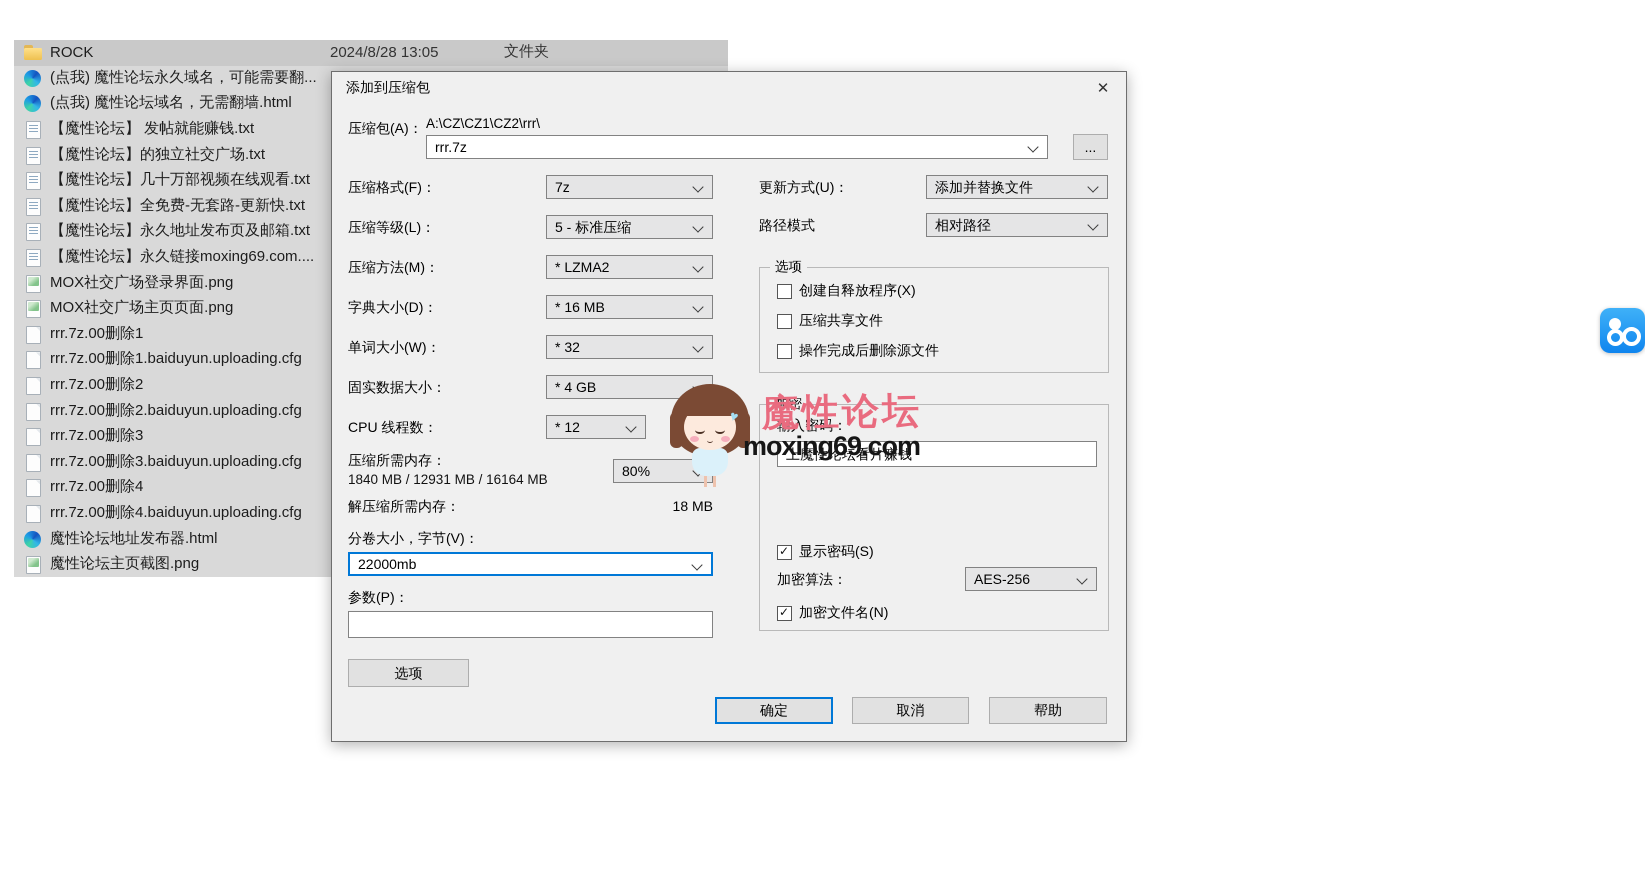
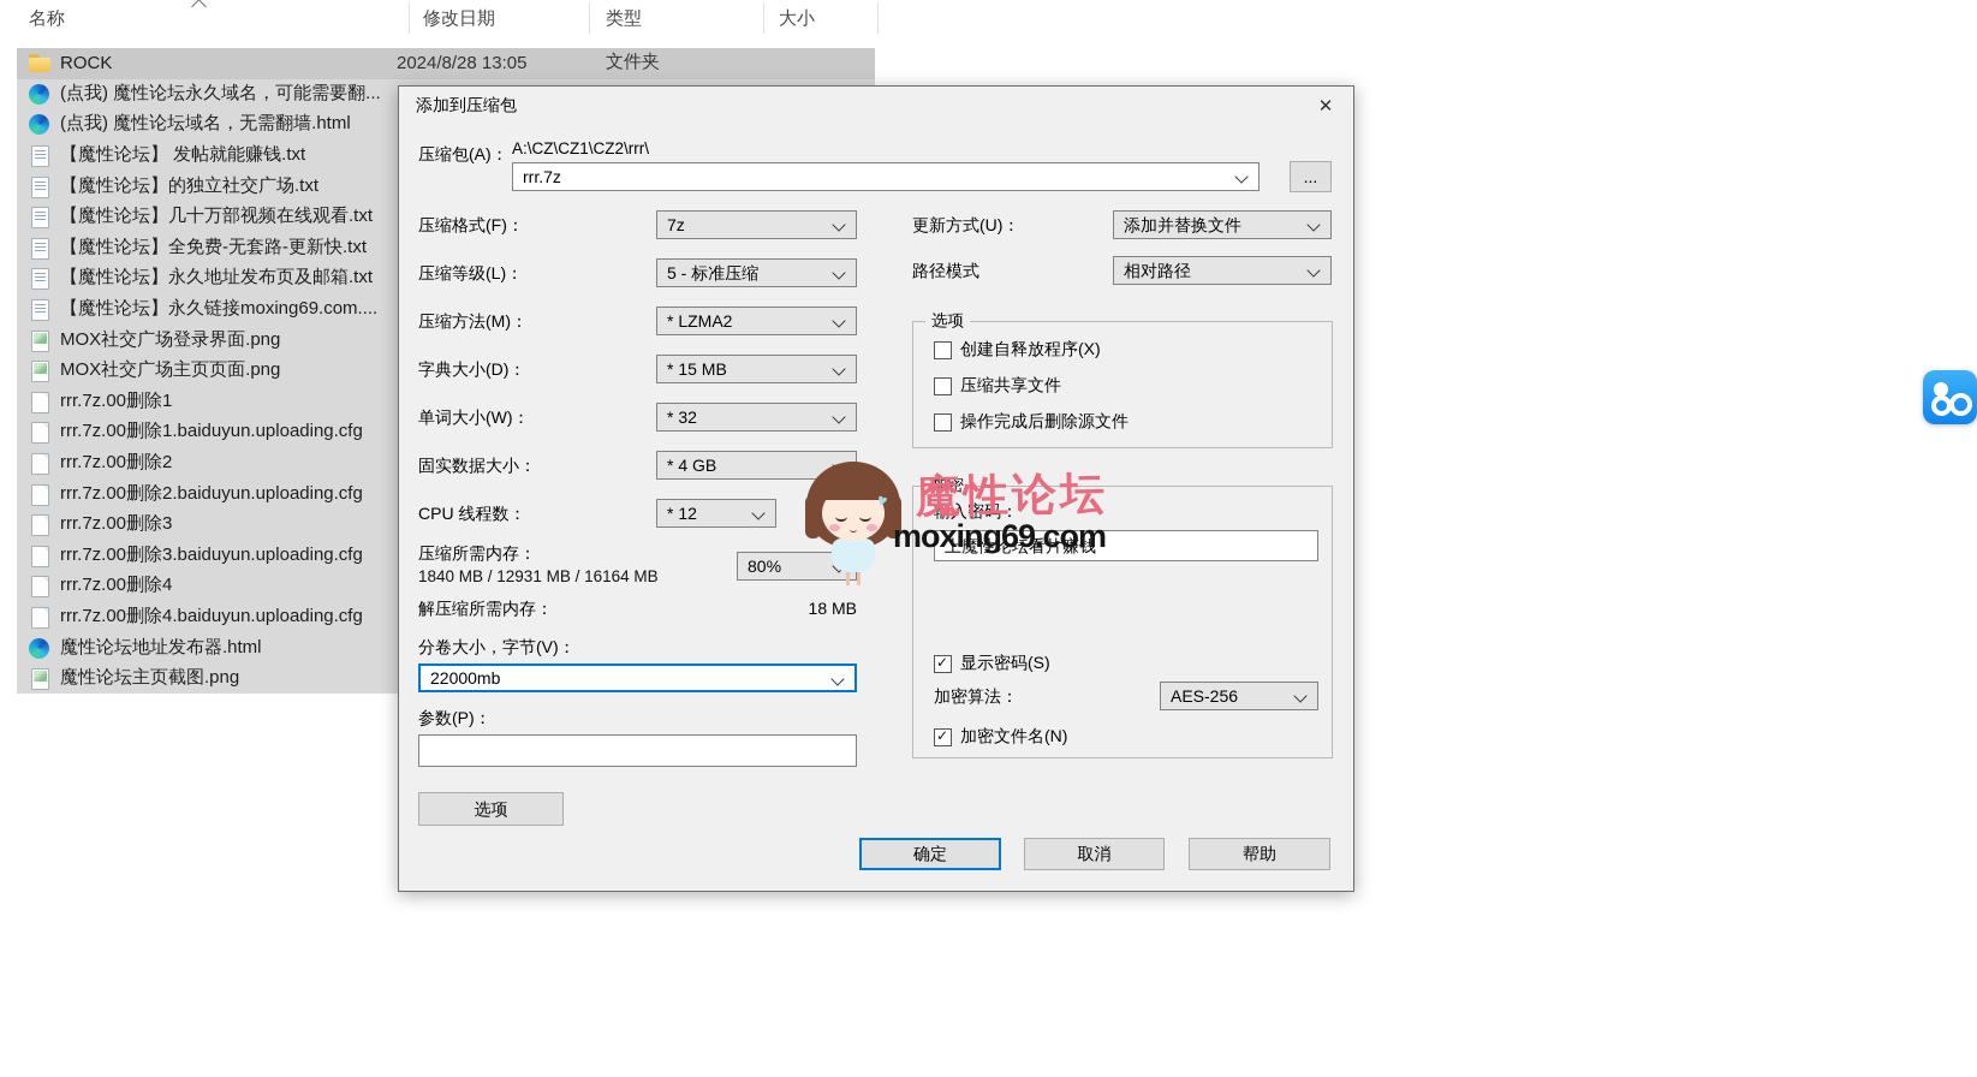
+ 名称
+ 修改日期
+ 类型
+ 大小
  ROCK
  2024/8/28 13:05
  文件夹
  (点我) 魔性论坛永久域名，可能需要翻...
  (点我) 魔性论坛域名，无需翻墙.html
  【魔性论坛】 发帖就能赚钱.txt
  【魔性论坛】的独立社交广场.txt
  【魔性论坛】几十万部视频在线观看.txt
  【魔性论坛】全免费-无套路-更新快.txt
  【魔性论坛】永久地址发布页及邮箱.txt
  【魔性论坛】永久链接moxing69.com....
  MOX社交广场登录界面.png
  MOX社交广场主页页面.png
  rrr.7z.00删除1
  rrr.7z.00删除1.baiduyun.uploading.cfg
  rrr.7z.00删除2
  rrr.7z.00删除2.baiduyun.uploading.cfg
  rrr.7z.00删除3
  rrr.7z.00删除3.baiduyun.uploading.cfg
  rrr.7z.00删除4
  rrr.7z.00删除4.baiduyun.uploading.cfg
  魔性论坛地址发布器.html
  魔性论坛主页截图.png
  添加到压缩包
  ✕
  压缩包(A)：
  A:\CZ\CZ1\CZ2\rrr\
  rrr.7z
  ...
  压缩格式(F)：
  7z
  压缩等级(L)：
  5 - 标准压缩
  压缩方法(M)：
  * LZMA2
  字典大小(D)：
- * 16 MB
+ * 15 MB
  单词大小(W)：
  * 32
  固实数据大小：
  * 4 GB
  CPU 线程数：
  * 12
  压缩所需内存：
  1840 MB / 12931 MB / 16164 MB
  80%
  解压缩所需内存：
  18 MB
  分卷大小，字节(V)：
  22000mb
  参数(P)：
  选项
  更新方式(U)：
  添加并替换文件
  路径模式
  相对路径
  选项
  创建自释放程序(X)
  压缩共享文件
  操作完成后删除源文件
  加密
  输入密码：
  上魔性论坛看片赚钱
  显示密码(S)
  加密算法：
  AES-256
  加密文件名(N)
  确定
  取消
  帮助
  魔性论坛
  moxing69.com
